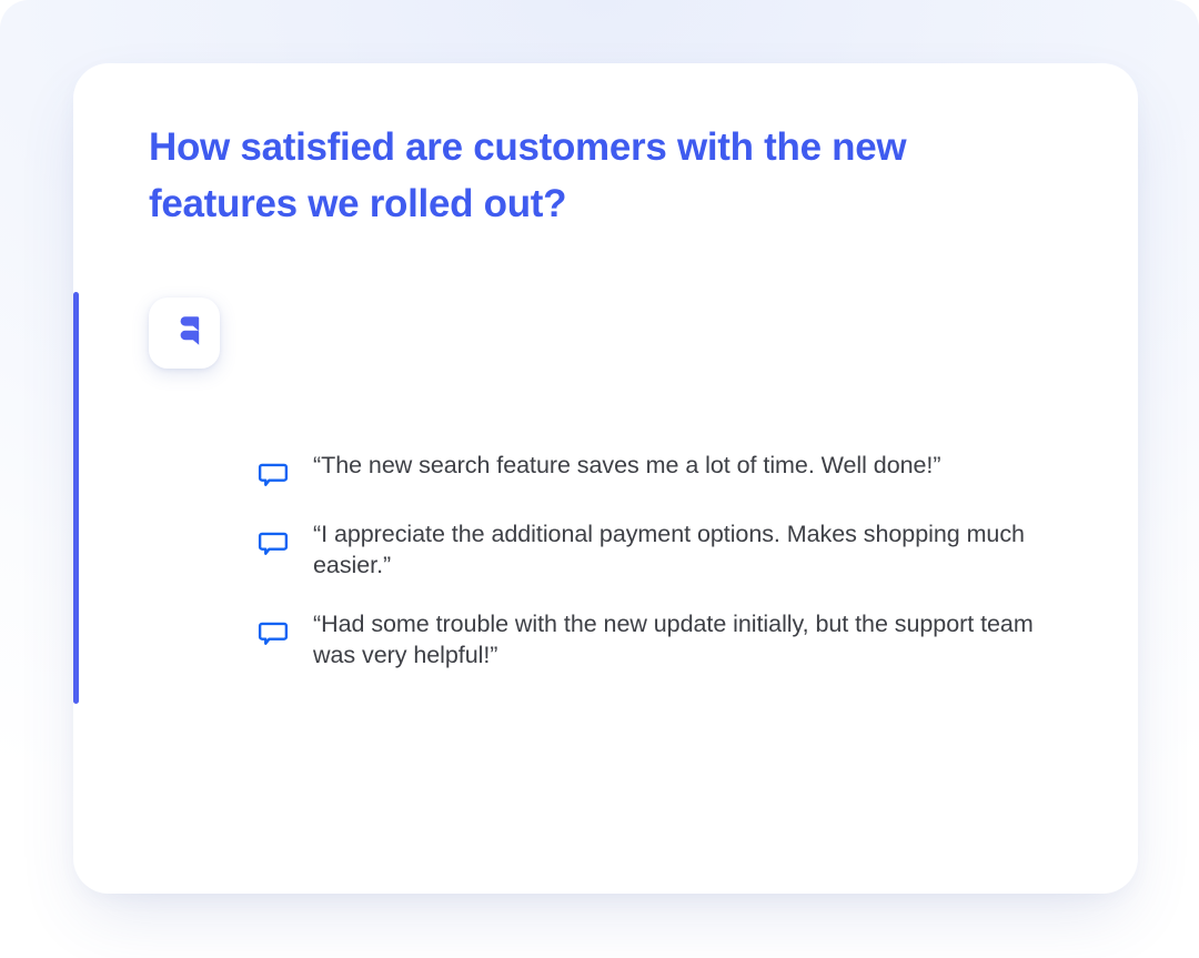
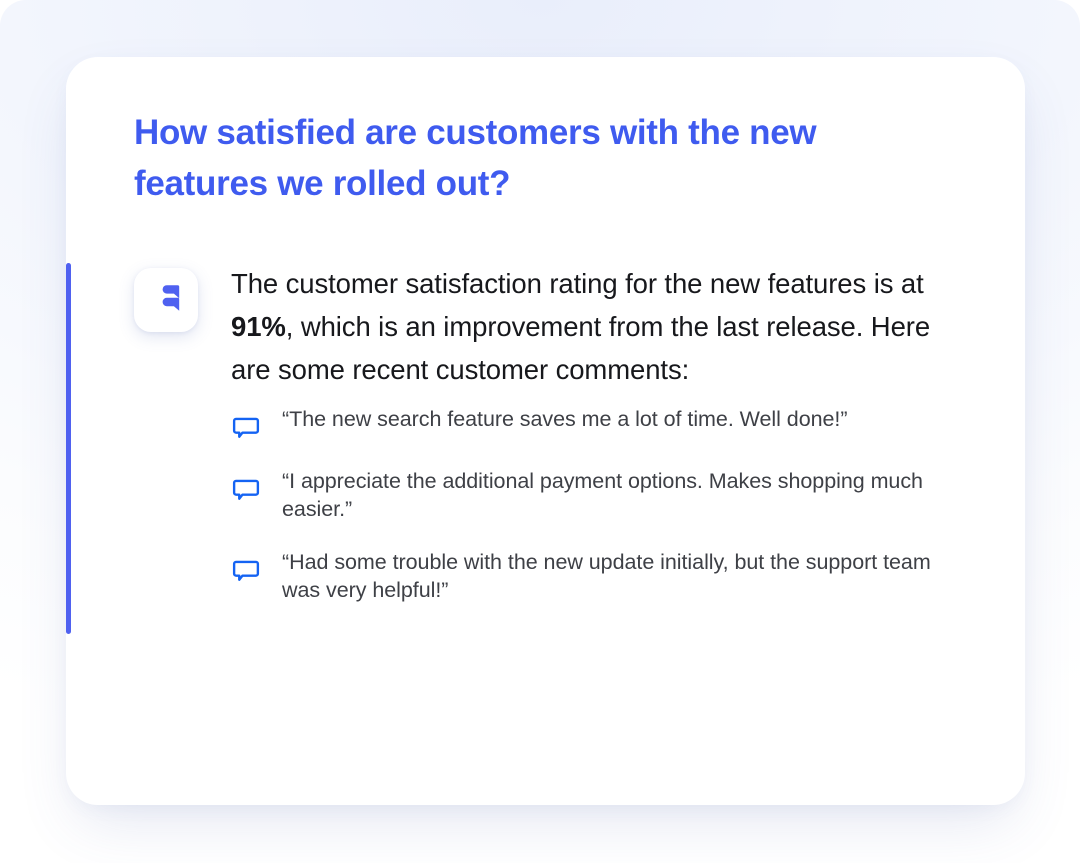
  How satisfied are customers with the new features we rolled out?
+ The customer satisfaction rating for the new features is at 91%, which is an improvement from the last release. Here are some recent customer comments:
  “The new search feature saves me a lot of time. Well done!”
  “I appreciate the additional payment options. Makes shopping much easier.”
  “Had some trouble with the new update initially, but the support team was very helpful!”
